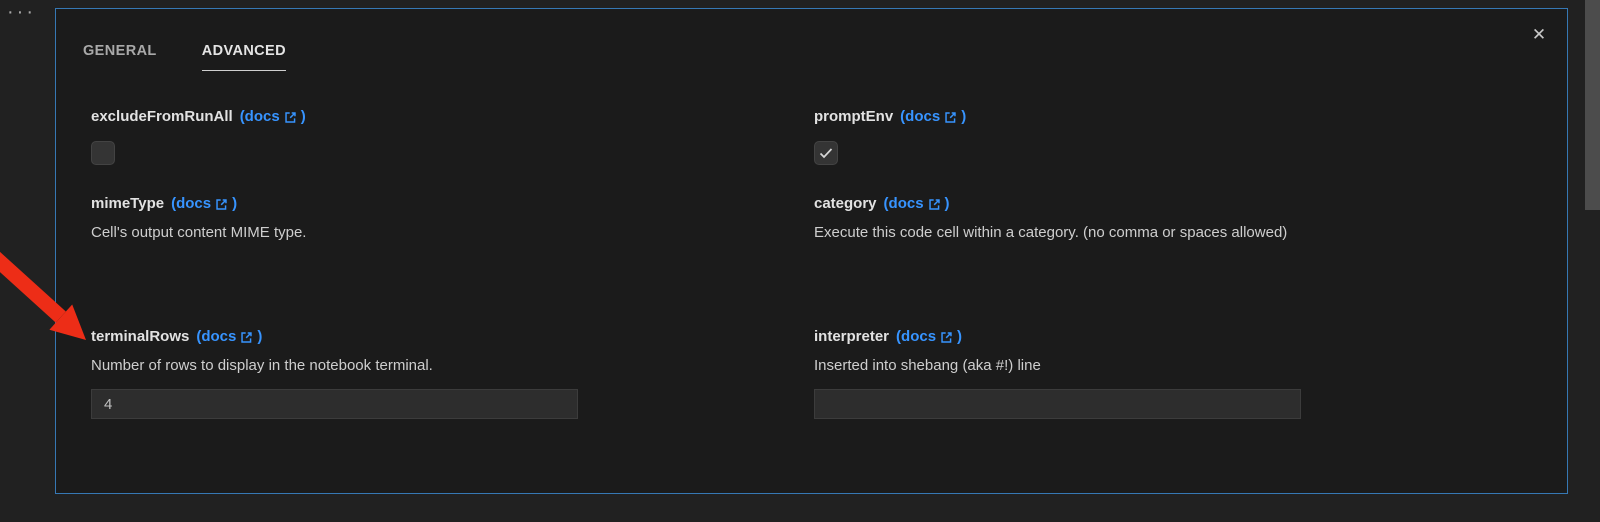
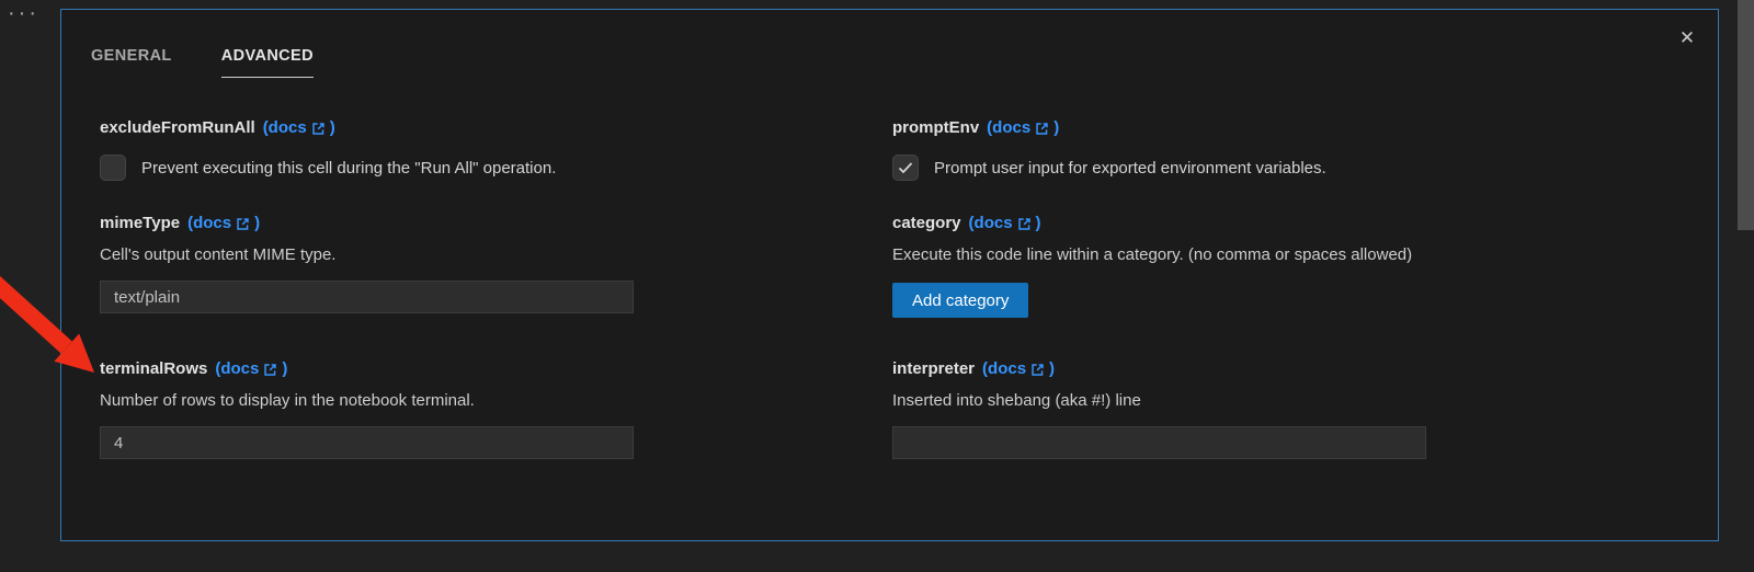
  ···
  ✕
  GENERAL
  ADVANCED
  excludeFromRunAll
  (docs
  )
+ Prevent executing this cell during the "Run All" operation.
  promptEnv
  (docs
  )
+ Prompt user input for exported environment variables.
  mimeType
  (docs
  )
  Cell's output content MIME type.
+ text/plain
  category
  (docs
  )
- Execute this code cell within a category. (no comma or spaces allowed)
+ Execute this code line within a category. (no comma or spaces allowed)
+ Add category
  terminalRows
  (docs
  )
  Number of rows to display in the notebook terminal.
  4
  interpreter
  (docs
  )
  Inserted into shebang (aka #!) line
